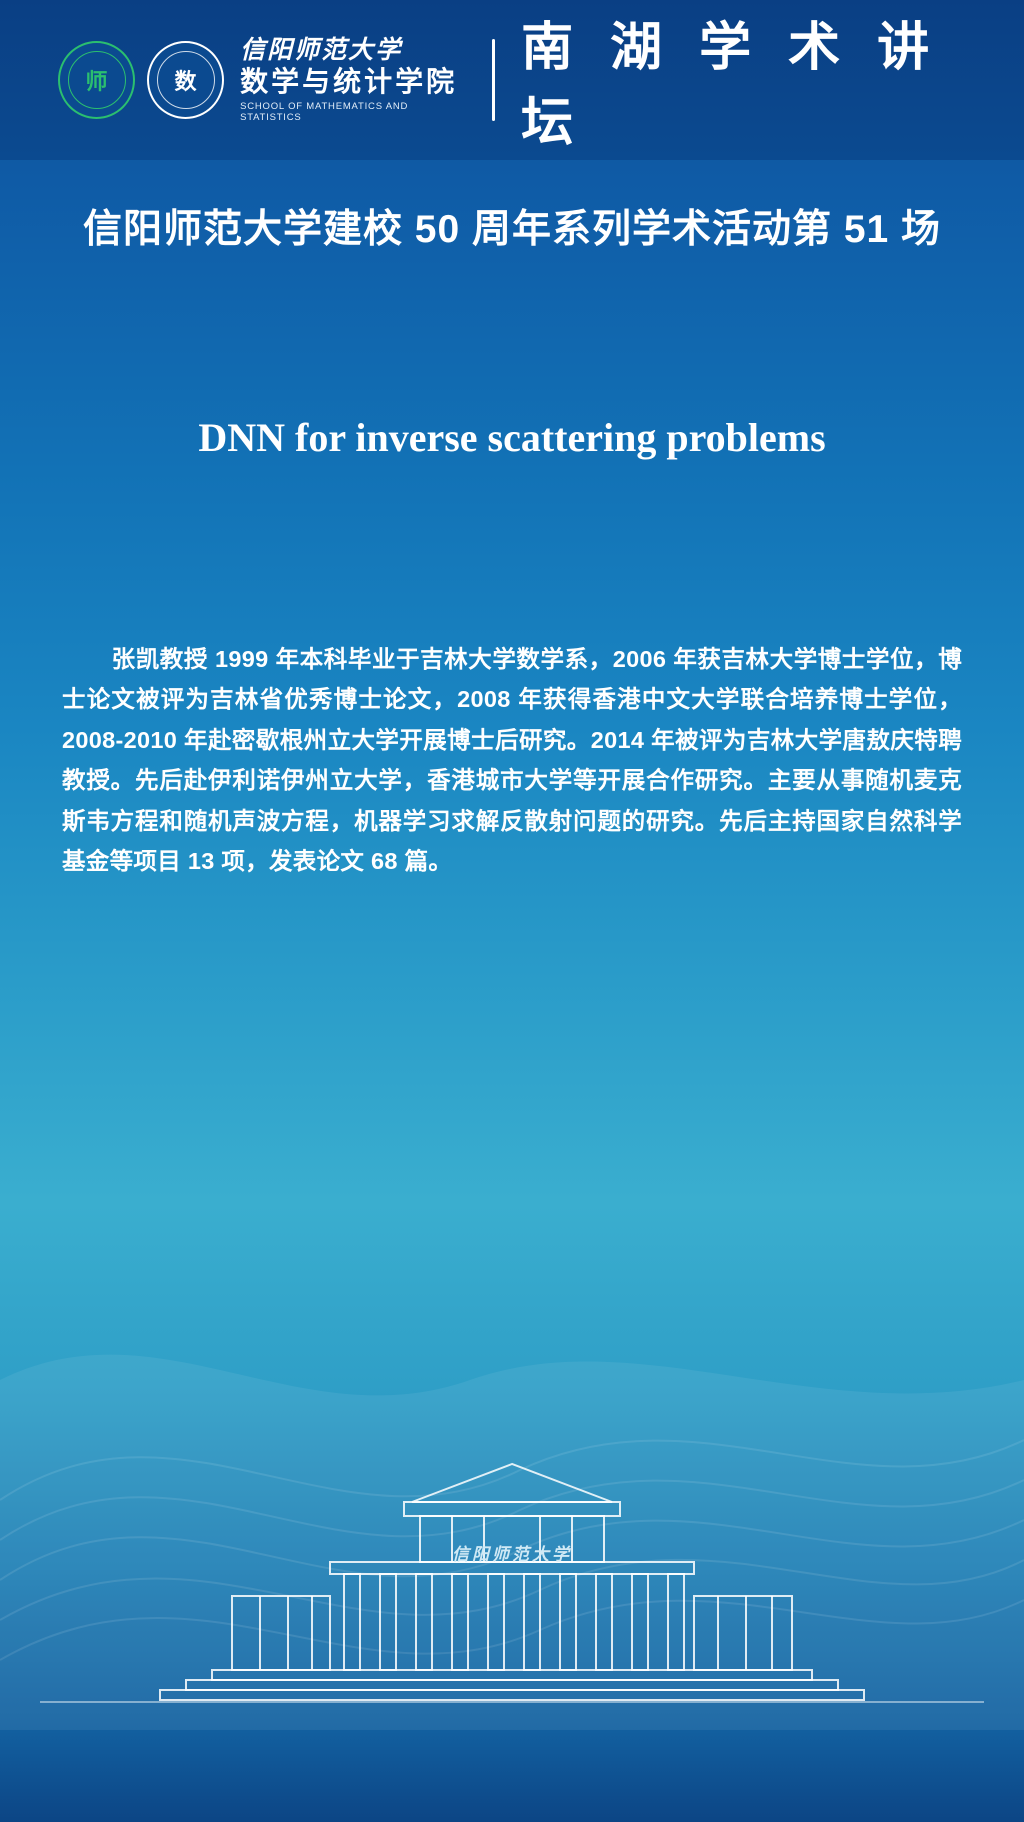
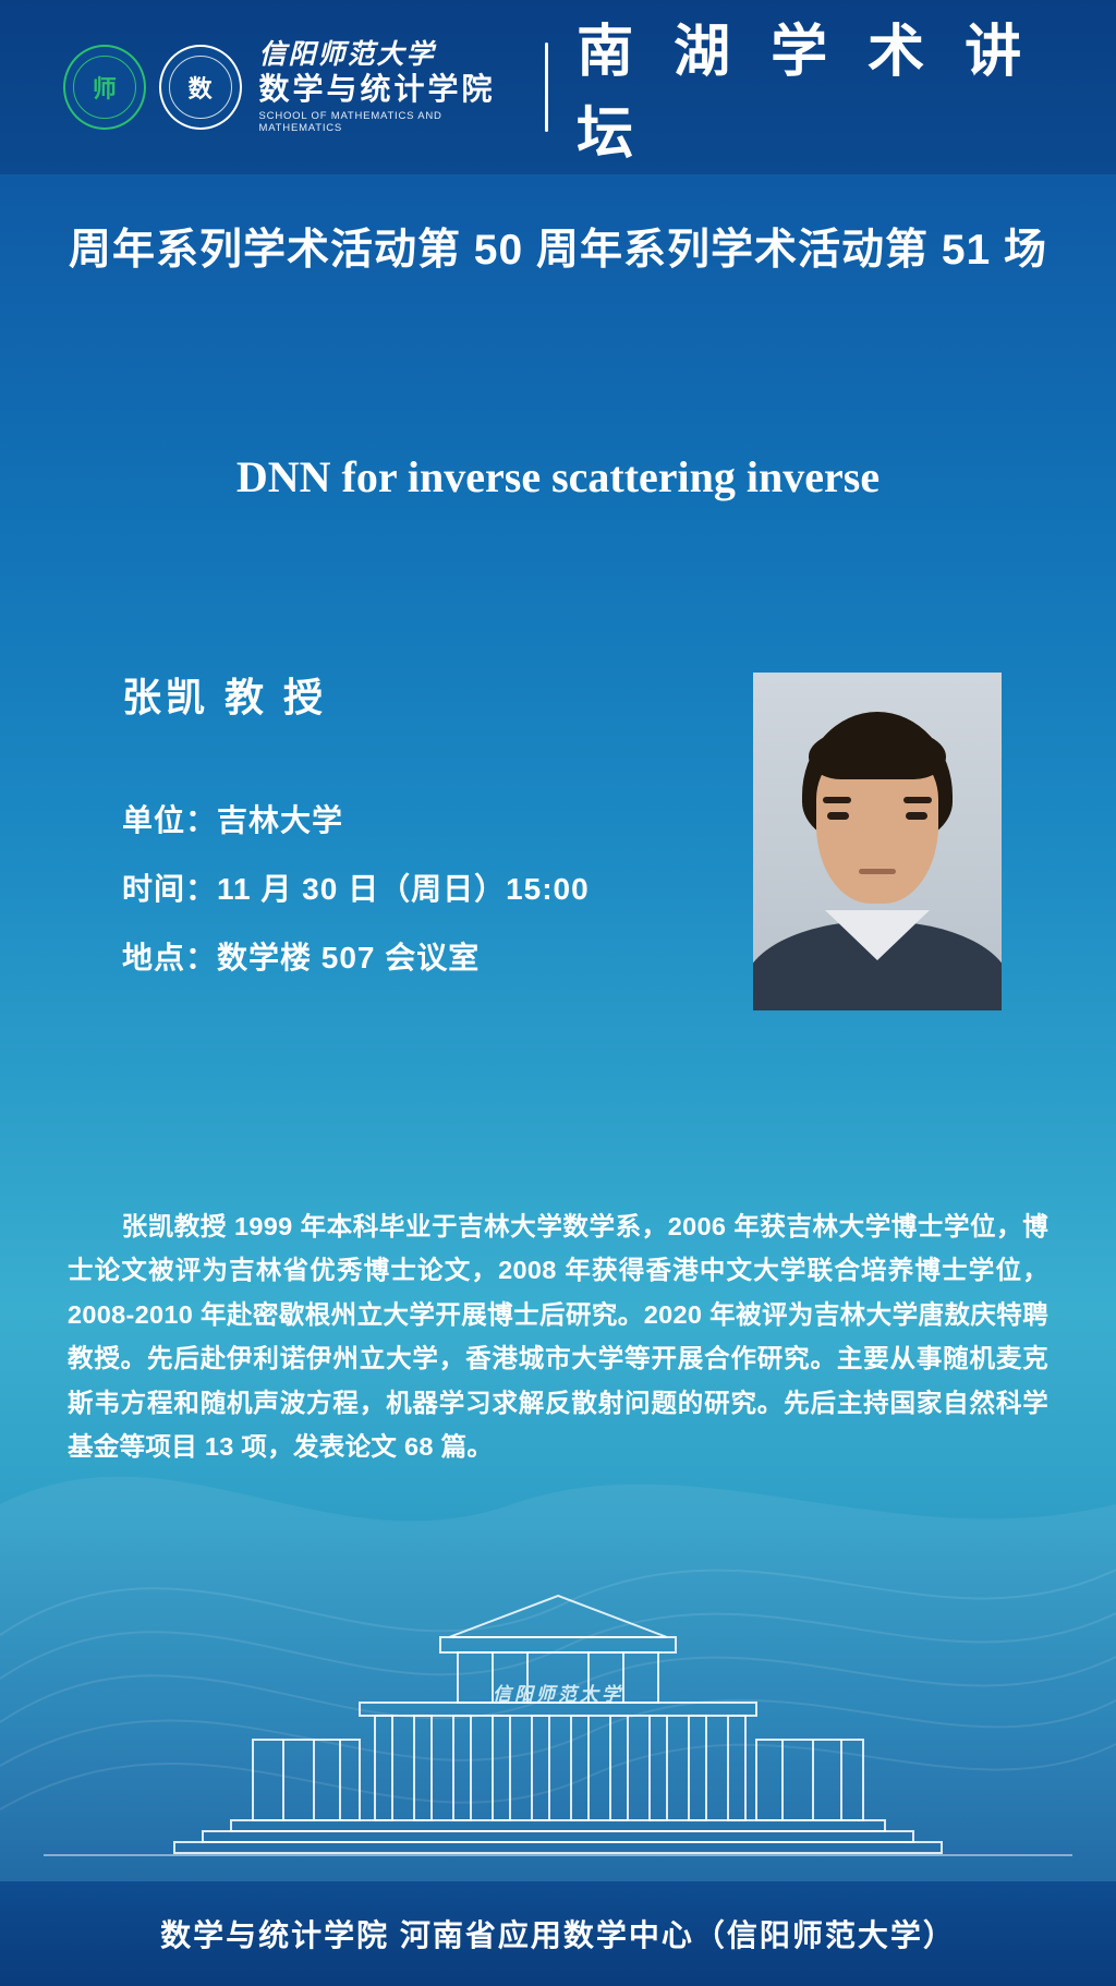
  师
  数
  信阳师范大学
  数学与统计学院
- SCHOOL OF MATHEMATICS AND STATISTICS
+ SCHOOL OF MATHEMATICS AND MATHEMATICS
  南 湖 学 术 讲 坛
- 信阳师范大学建校 50 周年系列学术活动第 51 场
+ 周年系列学术活动第 50 周年系列学术活动第 51 场
- DNN for inverse scattering problems
+ DNN for inverse scattering inverse
+ 张凯 教 授
+ 单位：吉林大学
+ 时间：11 月 30 日（周日）15:00
+ 地点：数学楼 507 会议室
- 张凯教授 1999 年本科毕业于吉林大学数学系，2006 年获吉林大学博士学位，博士论文被评为吉林省优秀博士论文，2008 年获得香港中文大学联合培养博士学位，2008-2010 年赴密歇根州立大学开展博士后研究。2014 年被评为吉林大学唐敖庆特聘教授。先后赴伊利诺伊州立大学，香港城市大学等开展合作研究。主要从事随机麦克斯韦方程和随机声波方程，机器学习求解反散射问题的研究。先后主持国家自然科学基金等项目 13 项，发表论文 68 篇。
+ 张凯教授 1999 年本科毕业于吉林大学数学系，2006 年获吉林大学博士学位，博士论文被评为吉林省优秀博士论文，2008 年获得香港中文大学联合培养博士学位，2008-2010 年赴密歇根州立大学开展博士后研究。2020 年被评为吉林大学唐敖庆特聘教授。先后赴伊利诺伊州立大学，香港城市大学等开展合作研究。主要从事随机麦克斯韦方程和随机声波方程，机器学习求解反散射问题的研究。先后主持国家自然科学基金等项目 13 项，发表论文 68 篇。
  信阳师范大学
+ 数学与统计学院 河南省应用数学中心（信阳师范大学）
